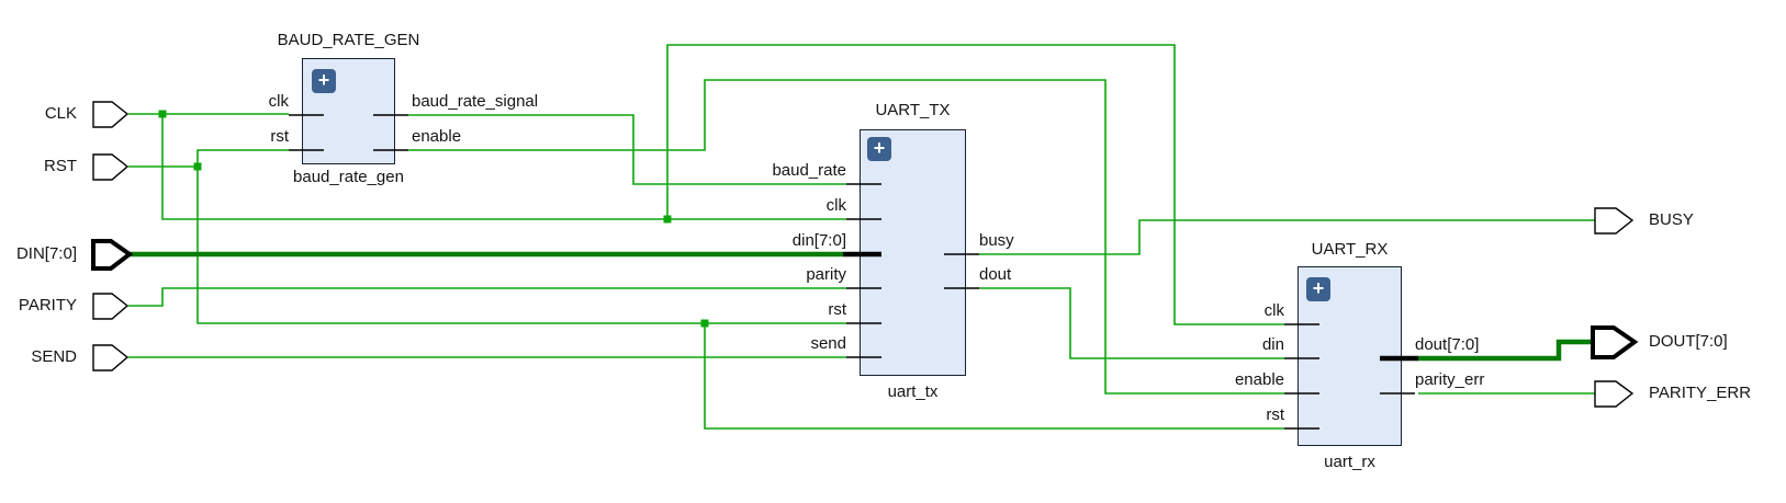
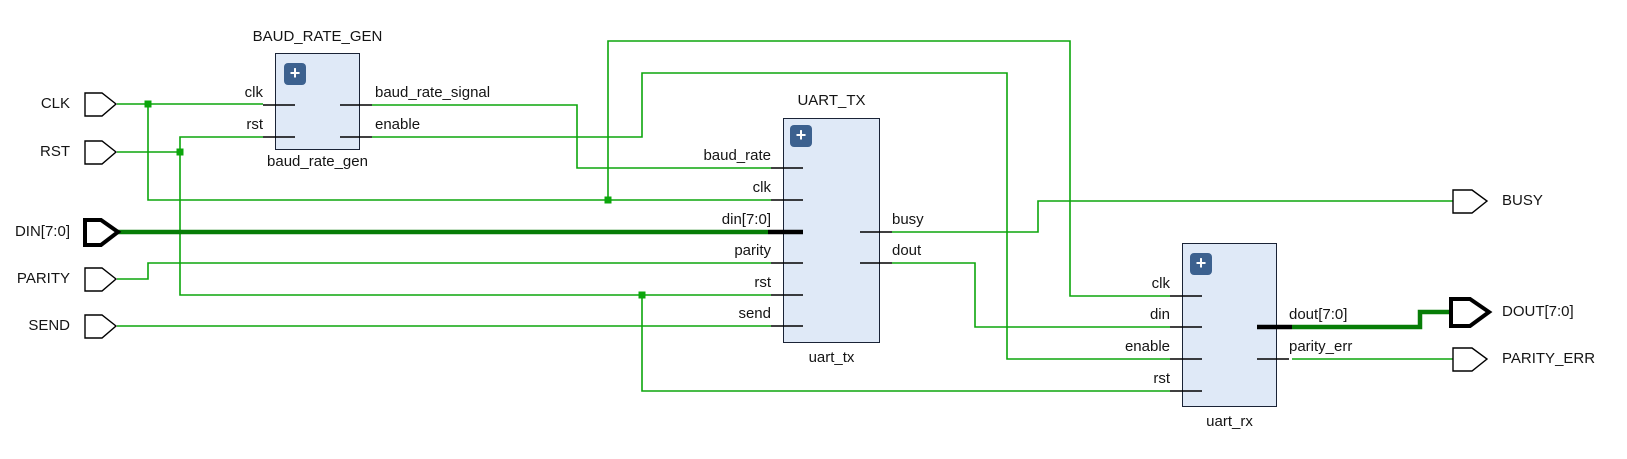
  +
  +
  +
  BAUD_RATE_GEN
  UART_TX
- UART_RX
  baud_rate_gen
  uart_tx
  uart_rx
  clk
  rst
  baud_rate_signal
  enable
  baud_rate
  clk
  din[7:0]
  parity
  rst
  send
  busy
  dout
  clk
  din
  enable
  rst
  dout[7:0]
  parity_err
  CLK
  RST
  DIN[7:0]
  PARITY
  SEND
  BUSY
  DOUT[7:0]
  PARITY_ERR
